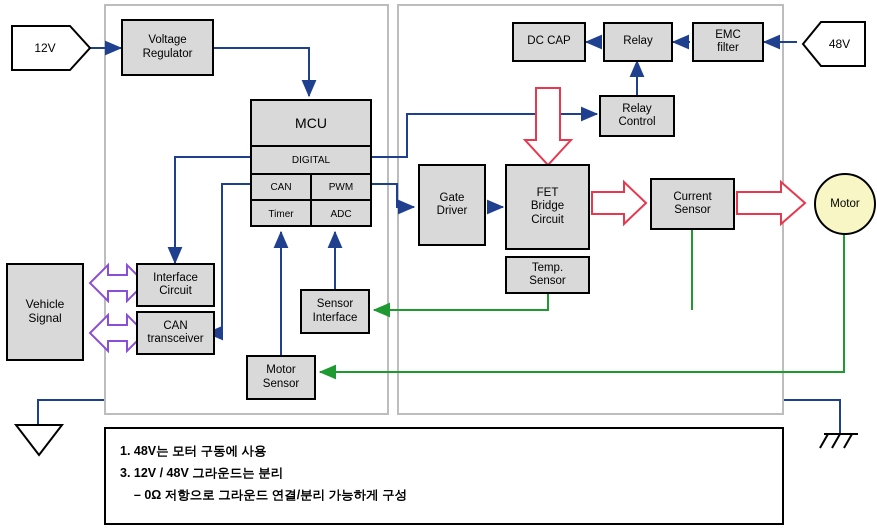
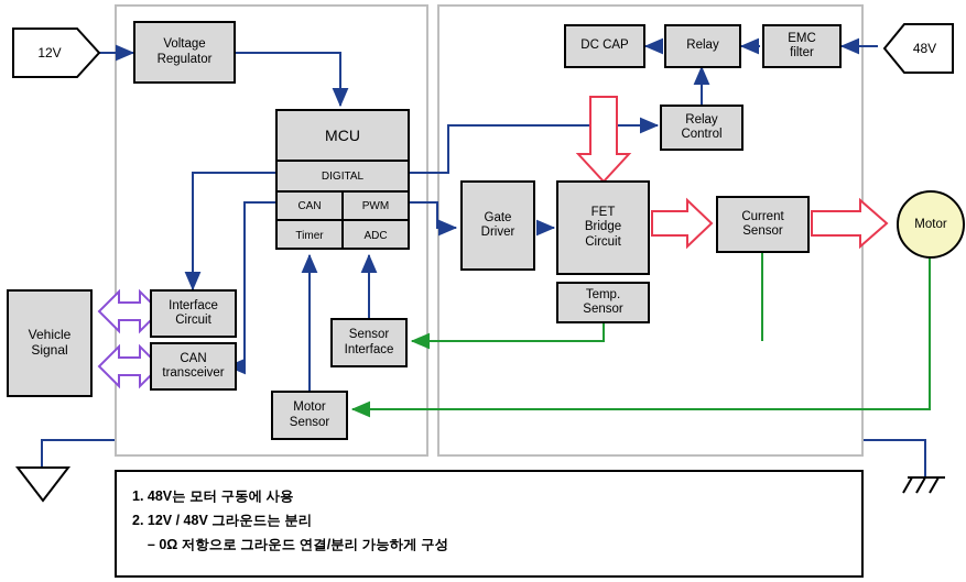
  12V
  48V
  Voltage
  Regulator
  MCU
  DIGITAL
  CAN
  PWM
  Timer
  ADC
  Interface
  Circuit
  CAN
  transceiver
  Vehicle
  Signal
  Motor
  Sensor
  Sensor
  Interface
  Gate
  Driver
  FET
  Bridge
  Circuit
  Temp.
  Sensor
  Current
  Sensor
  DC CAP
  Relay
  EMC
  filter
  Relay
  Control
  Motor
  1. 48V는 모터 구동에 사용
- 3. 12V / 48V 그라운드는 분리
+ 2. 12V / 48V 그라운드는 분리
  – 0Ω 저항으로 그라운드 연결/분리 가능하게 구성
